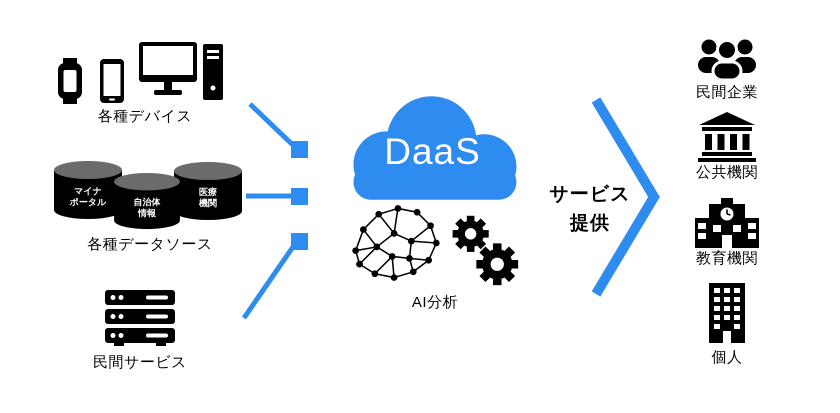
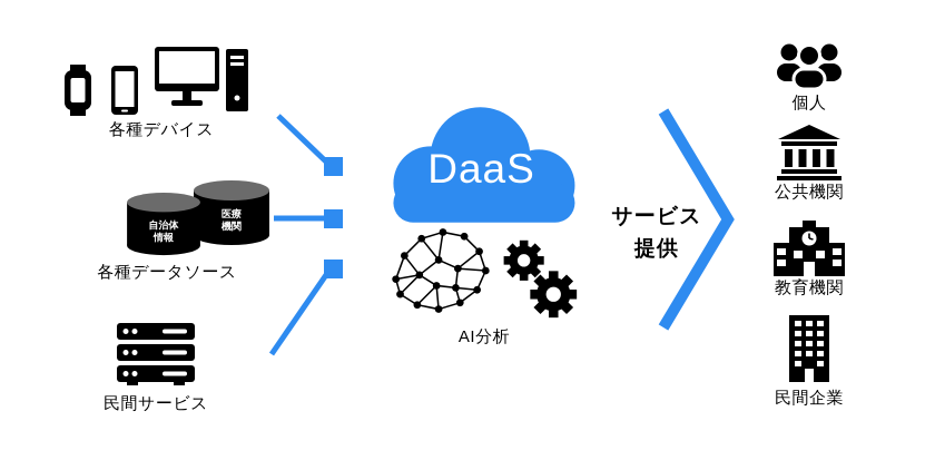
  各種デバイス
- マイナ
- ポータル
  医療
  機関
  自治体
  情報
  各種データソース
  民間サービス
  DaaS
  AI分析
  サービス
  提供
- 民間企業
+ 個人
  公共機関
  教育機関
- 個人
+ 民間企業
